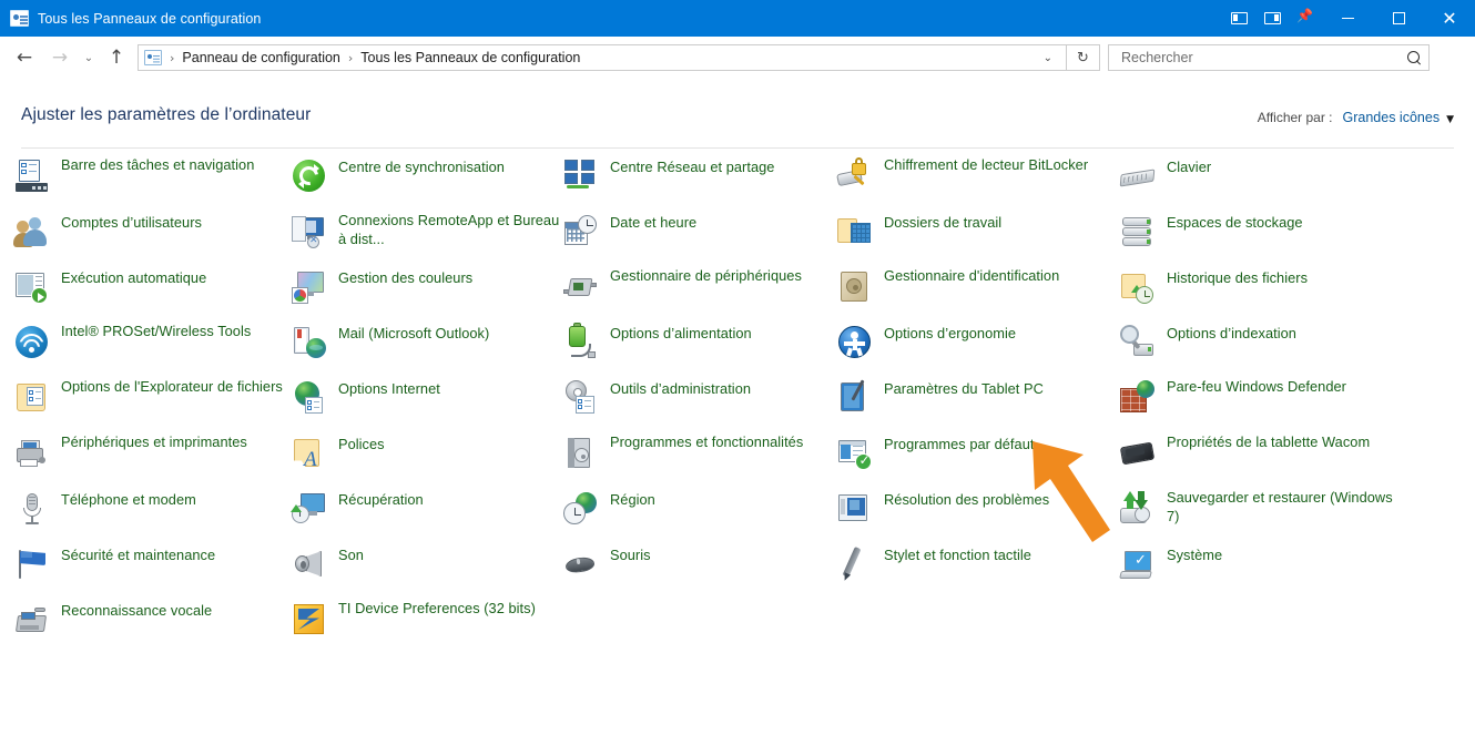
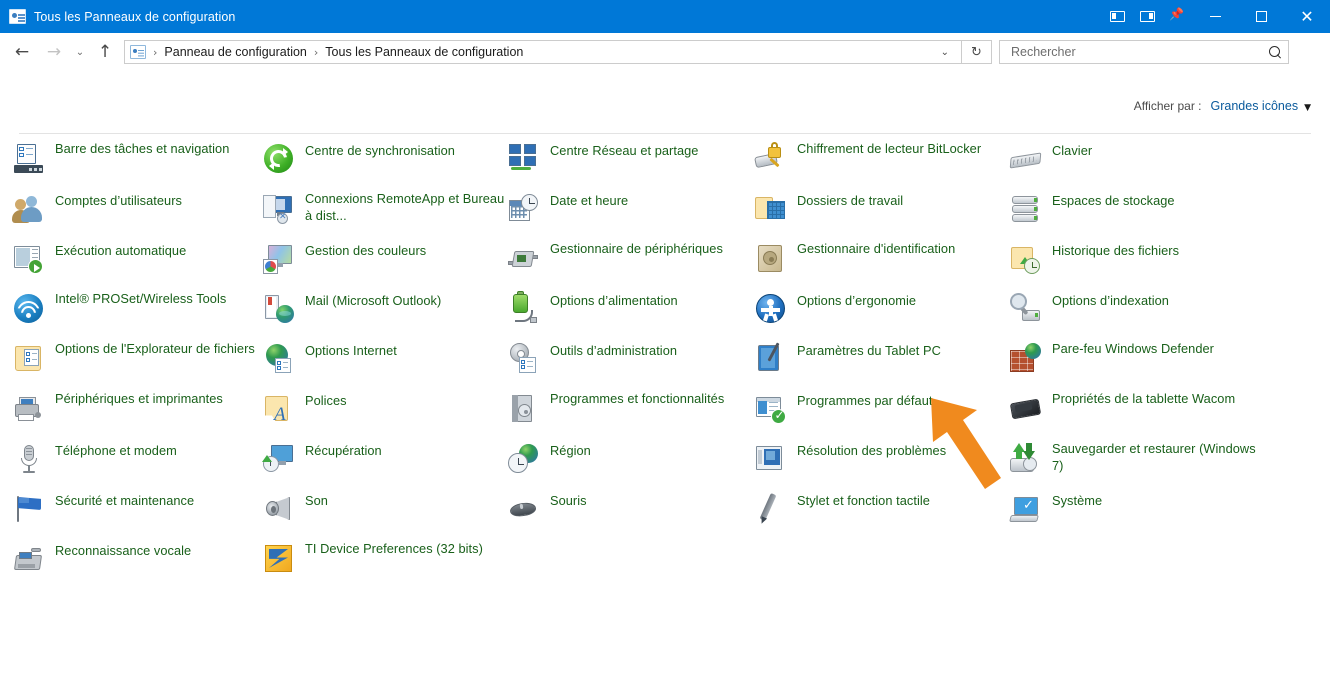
  Tous les Panneaux de configuration
  ✕
  ←
  →
  ⌄
  ↑
  ›
  Panneau de configuration
  ›
  Tous les Panneaux de configuration
  ⌄
  ↻
  Rechercher
- Ajuster les paramètres de l’ordinateur
  Afficher par :
  Grandes icônes
  ▼
  Barre des tâches et navigation
  Comptes d’utilisateurs
  Exécution automatique
  Intel® PROSet/Wireless Tools
  Options de l'Explorateur de fichiers
  Périphériques et imprimantes
  Téléphone et modem
  Sécurité et maintenance
  Reconnaissance vocale
  Centre de synchronisation
  Connexions RemoteApp et Bureau à dist...
  Gestion des couleurs
  Mail (Microsoft Outlook)
  Options Internet
  A
  Polices
  Récupération
  Son
  TI Device Preferences (32 bits)
  Centre Réseau et partage
  Date et heure
  Gestionnaire de périphériques
  Options d’alimentation
  Outils d’administration
  Programmes et fonctionnalités
  Région
  Souris
  Chiffrement de lecteur BitLocker
  Dossiers de travail
  Gestionnaire d'identification
  Options d’ergonomie
  Paramètres du Tablet PC
  Programmes par défaut
  Résolution des problèmes
  Stylet et fonction tactile
  Clavier
  Espaces de stockage
  Historique des fichiers
  Options d’indexation
  Pare-feu Windows Defender
  Propriétés de la tablette Wacom
  Sauvegarder et restaurer (Windows 7)
  Système
